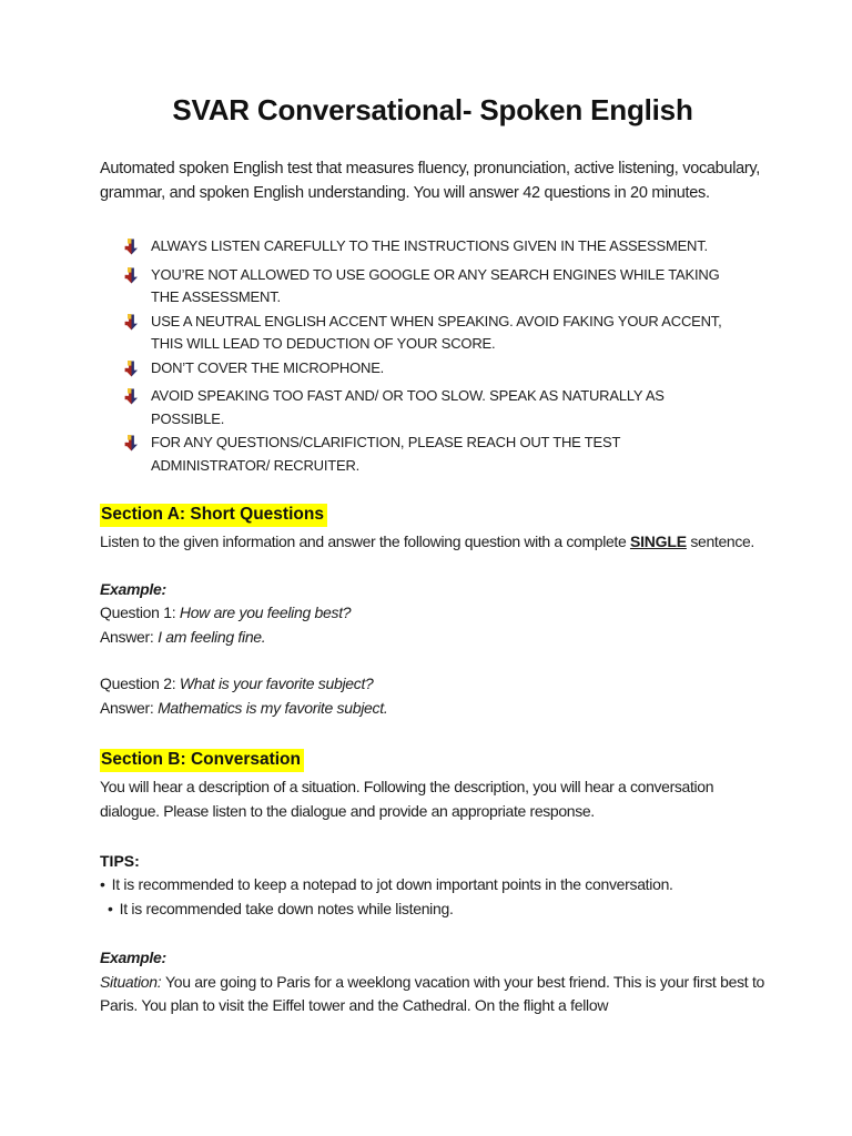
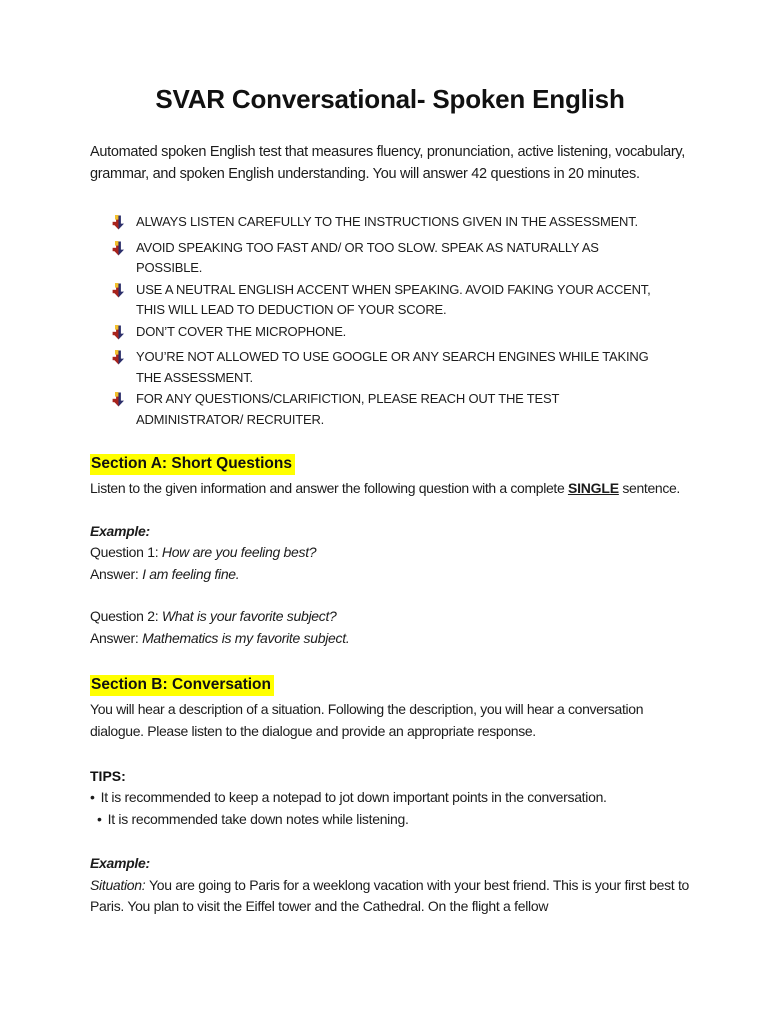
  SVAR Conversational- Spoken English
  Automated spoken English test that measures fluency, pronunciation, active listening, vocabulary, grammar, and spoken English understanding. You will answer 42 questions in 20 minutes.
  ALWAYS LISTEN CAREFULLY TO THE INSTRUCTIONS GIVEN IN THE ASSESSMENT.
- YOU’RE NOT ALLOWED TO USE GOOGLE OR ANY SEARCH ENGINES WHILE TAKING THE ASSESSMENT.
+ AVOID SPEAKING TOO FAST AND/ OR TOO SLOW. SPEAK AS NATURALLY AS POSSIBLE.
  USE A NEUTRAL ENGLISH ACCENT WHEN SPEAKING. AVOID FAKING YOUR ACCENT, THIS WILL LEAD TO DEDUCTION OF YOUR SCORE.
  DON’T COVER THE MICROPHONE.
- AVOID SPEAKING TOO FAST AND/ OR TOO SLOW. SPEAK AS NATURALLY AS POSSIBLE.
+ YOU’RE NOT ALLOWED TO USE GOOGLE OR ANY SEARCH ENGINES WHILE TAKING THE ASSESSMENT.
  FOR ANY QUESTIONS/CLARIFICTION, PLEASE REACH OUT THE TEST ADMINISTRATOR/ RECRUITER.
  Section A: Short Questions
  Listen to the given information and answer the following question with a complete SINGLE sentence.
  Example:
  Question 1: How are you feeling best?
  Answer: I am feeling fine.
  Question 2: What is your favorite subject?
  Answer: Mathematics is my favorite subject.
  Section B: Conversation
  You will hear a description of a situation. Following the description, you will hear a conversation dialogue. Please listen to the dialogue and provide an appropriate response.
  TIPS:
  • It is recommended to keep a notepad to jot down important points in the conversation.
  • It is recommended take down notes while listening.
  Example:
  Situation: You are going to Paris for a weeklong vacation with your best friend. This is your first best to Paris. You plan to visit the Eiffel tower and the Cathedral. On the flight a fellow
